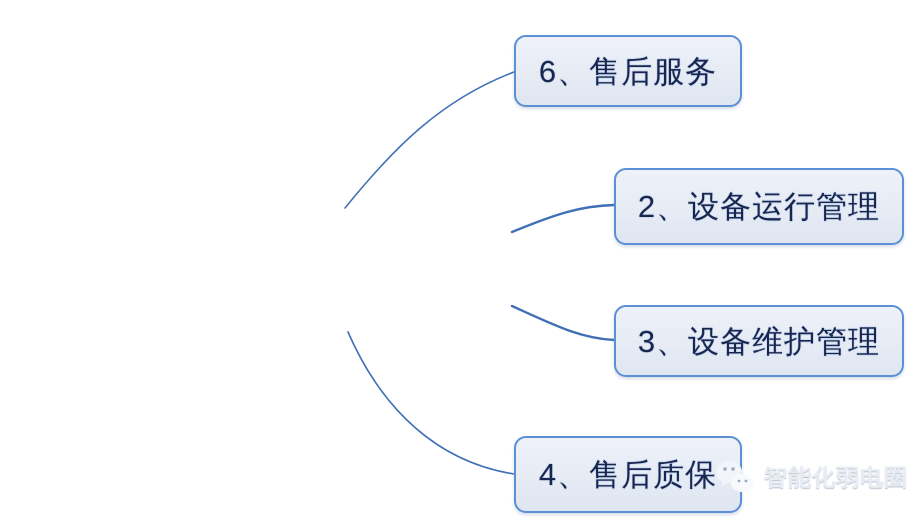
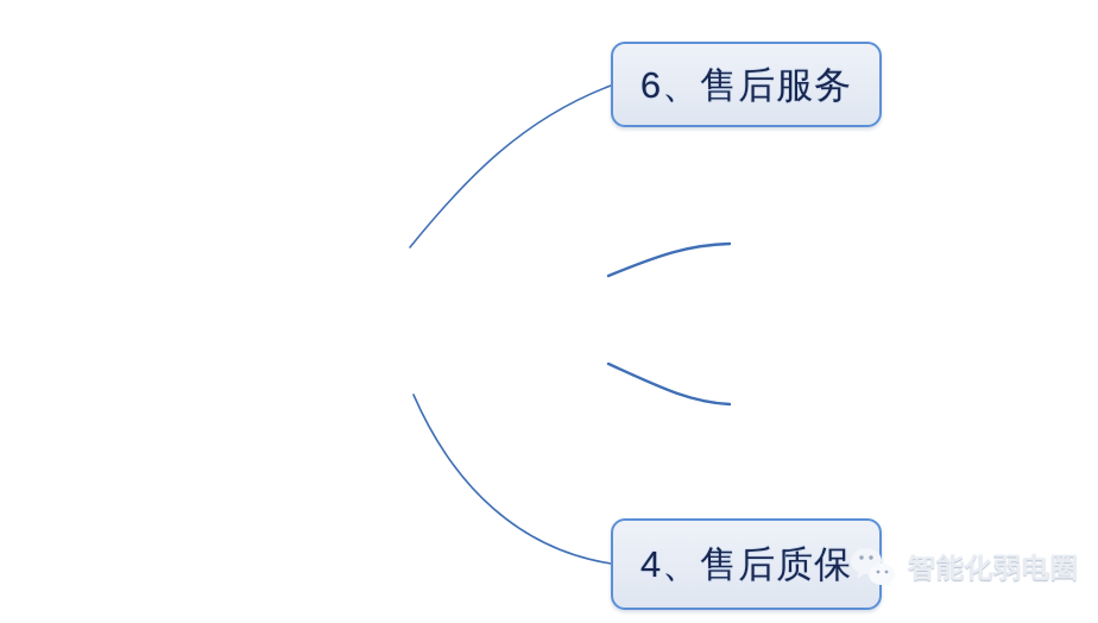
  6、售后服务
- 2、设备运行管理
- 3、设备维护管理
  4、售后质保
  智能化弱电圈
